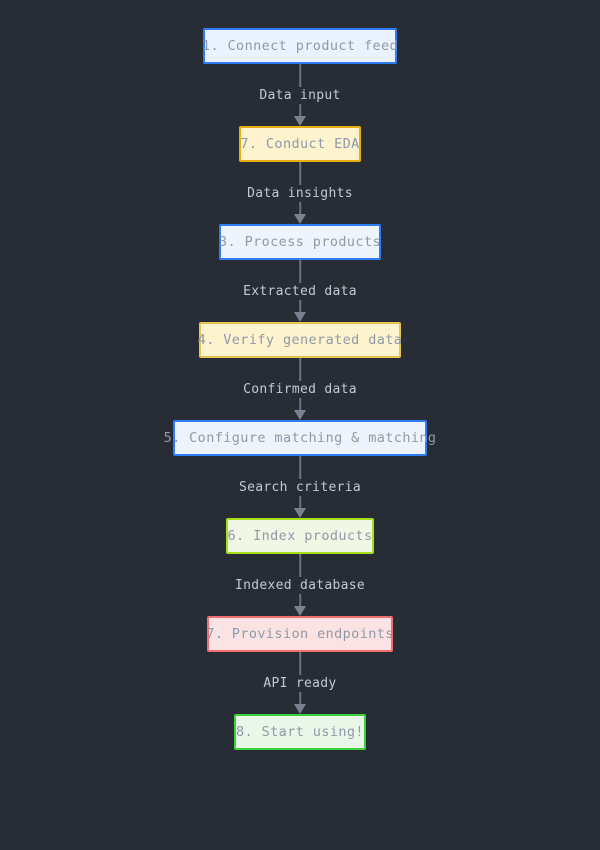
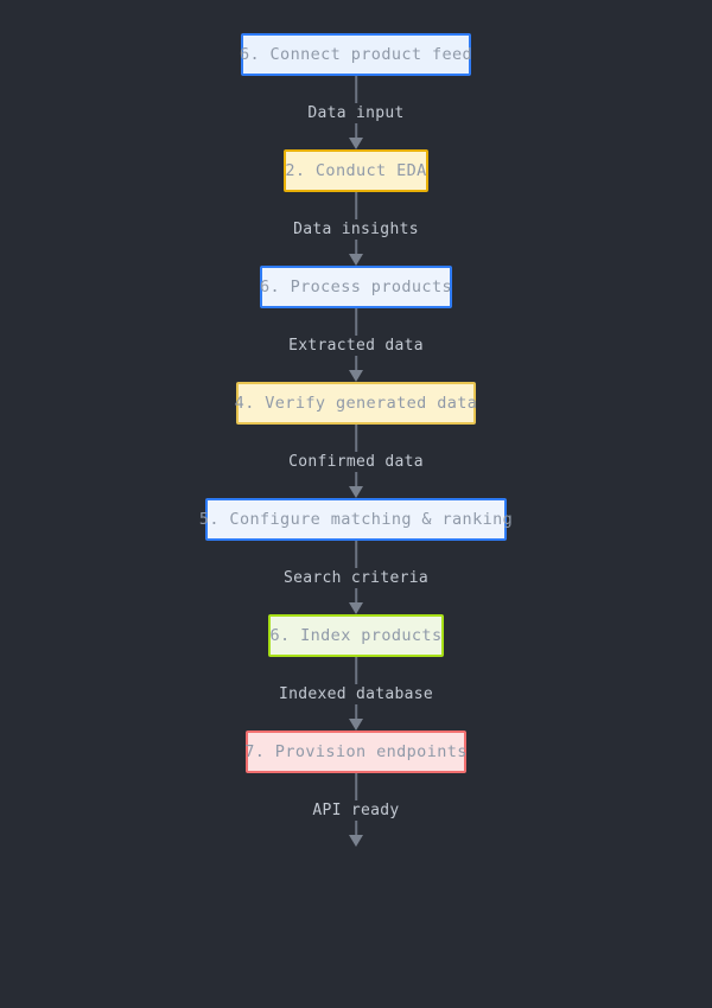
  Data input
  Data insights
  Extracted data
  Confirmed data
  Search criteria
  Indexed database
  API ready
- 1. Connect product feed
+ 6. Connect product feed
- 7. Conduct EDA
+ 2. Conduct EDA
- 3. Process products
+ 6. Process products
  4. Verify generated data
- 5. Configure matching & matching
+ 5. Configure matching & ranking
  6. Index products
  7. Provision endpoints
- 8. Start using!
